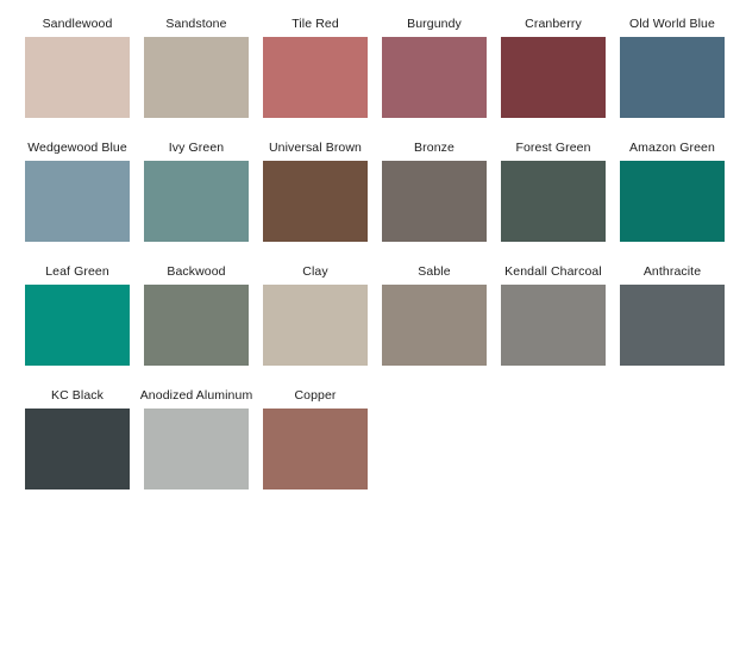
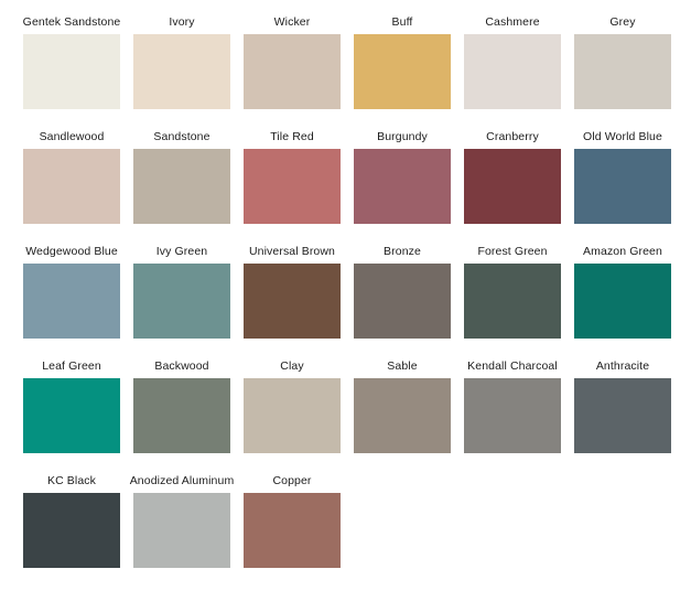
+ Gentek Sandstone
+ Ivory
+ Wicker
+ Buff
+ Cashmere
+ Grey
  Sandlewood
  Sandstone
  Tile Red
  Burgundy
  Cranberry
  Old World Blue
  Wedgewood Blue
  Ivy Green
  Universal Brown
  Bronze
  Forest Green
  Amazon Green
  Leaf Green
  Backwood
  Clay
  Sable
  Kendall Charcoal
  Anthracite
  KC Black
  Anodized Aluminum
  Copper
